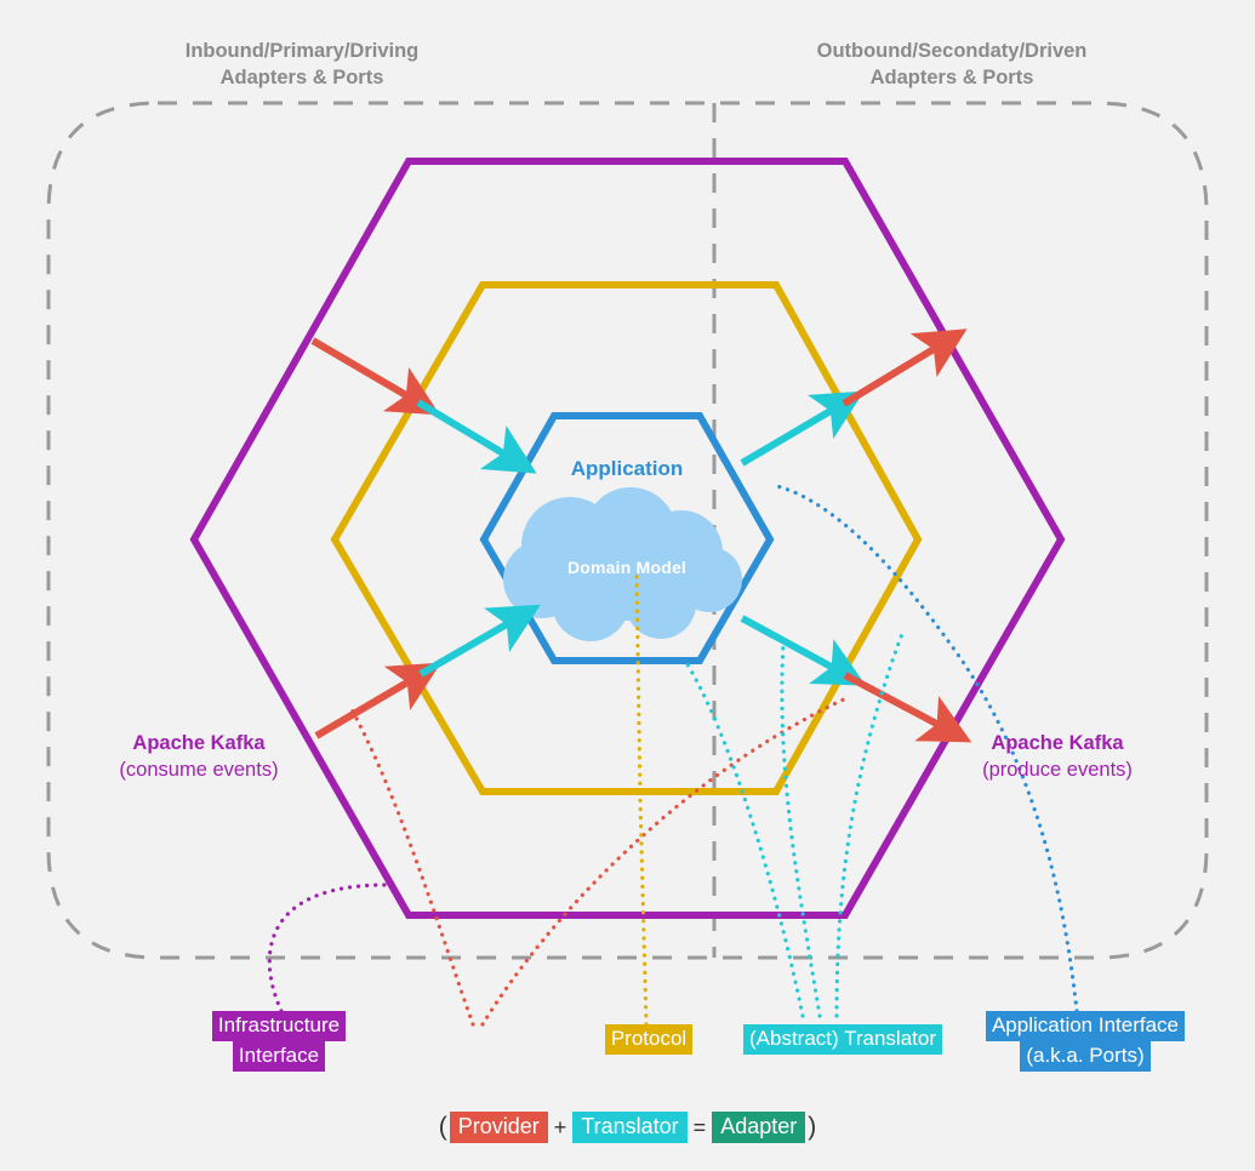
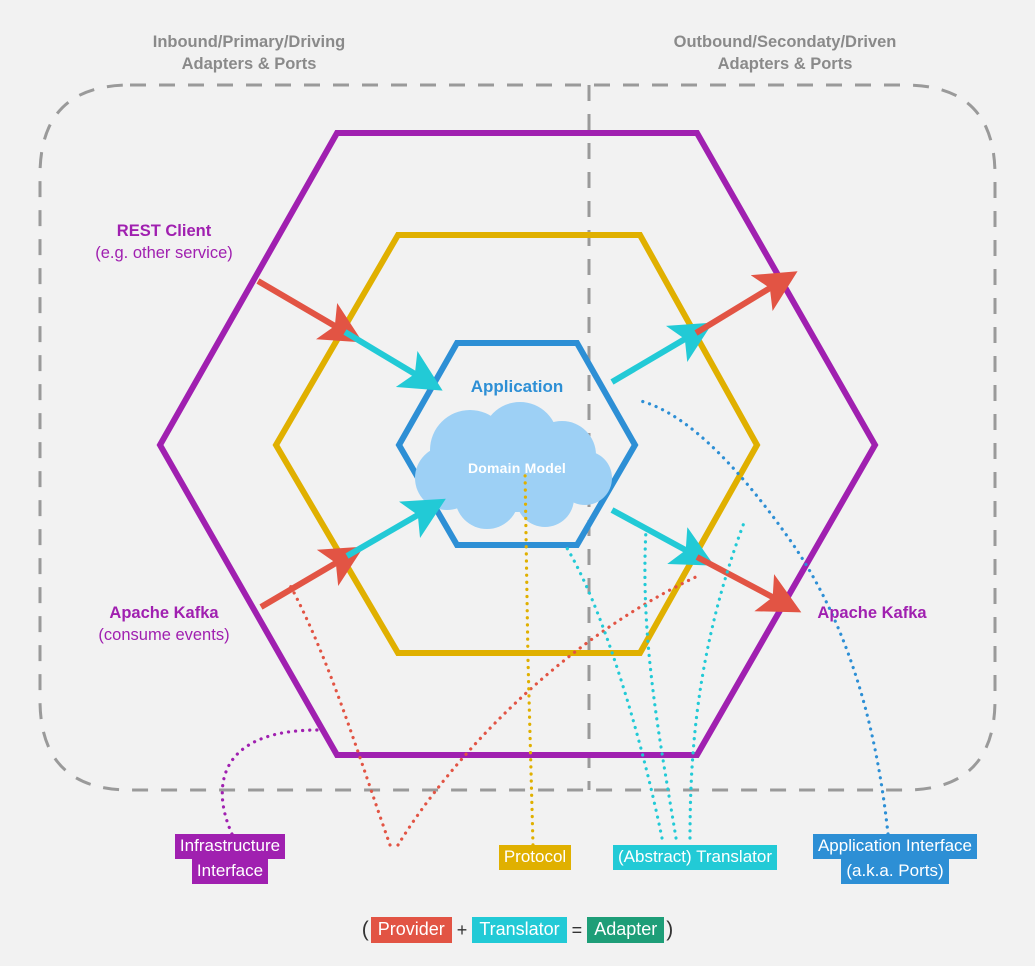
  Inbound/Primary/Driving
  Adapters & Ports
  Outbound/Secondaty/Driven
  Adapters & Ports
+ REST Client
+ (e.g. other service)
  Apache Kafka
  (consume events)
  Apache Kafka
- (produce events)
  Application
  Domain Model
  Infrastructure
  Interface
  Protocol
  (Abstract) Translator
  Application Interface
  (a.k.a. Ports)
  ( Provider + Translator = Adapter )
